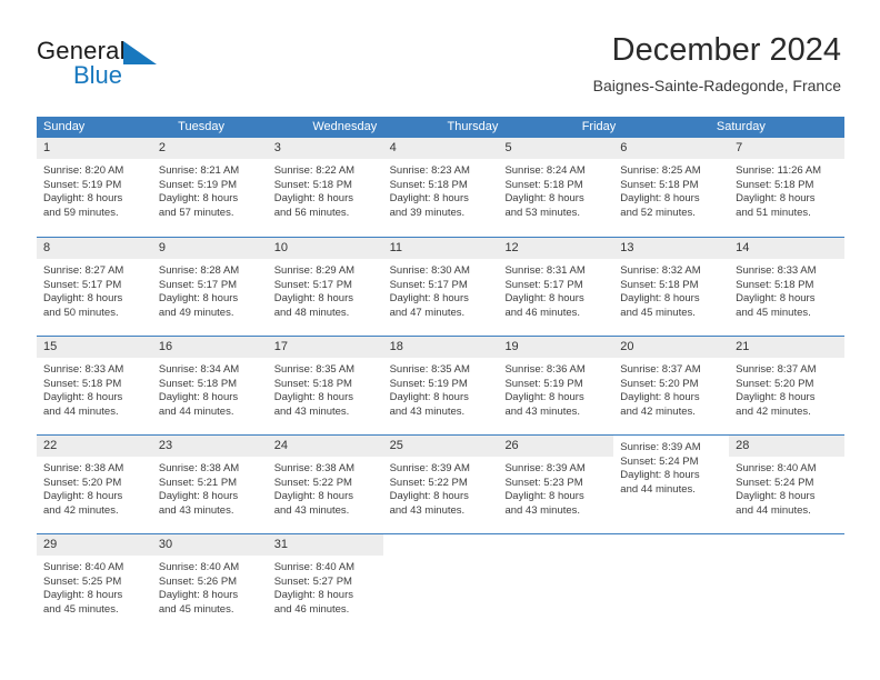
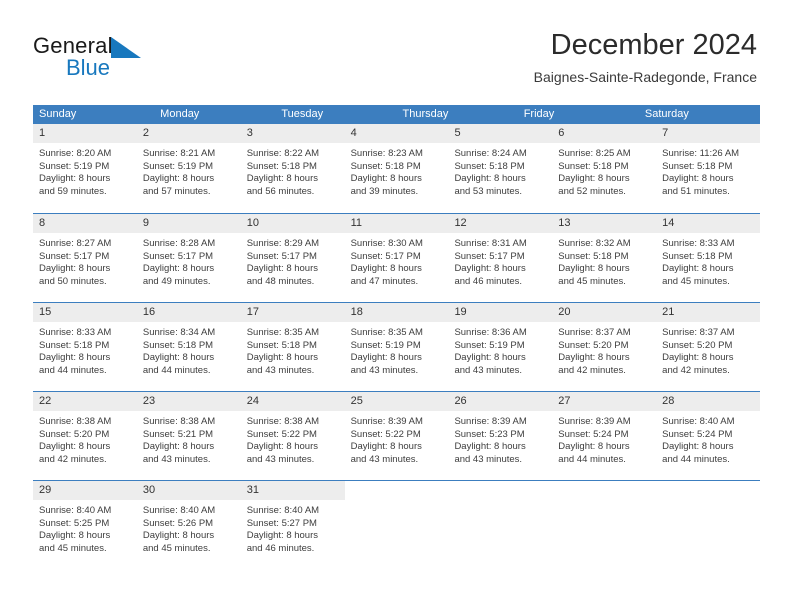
  General
  Blue
  December 2024
  Baignes-Sainte-Radegonde, France
  Sunday
+ Monday
  Tuesday
- Wednesday
  Thursday
  Friday
  Saturday
  1
  Sunrise: 8:20 AM
  Sunset: 5:19 PM
  Daylight: 8 hours
  and 59 minutes.
  2
  Sunrise: 8:21 AM
  Sunset: 5:19 PM
  Daylight: 8 hours
  and 57 minutes.
  3
  Sunrise: 8:22 AM
  Sunset: 5:18 PM
  Daylight: 8 hours
  and 56 minutes.
  4
  Sunrise: 8:23 AM
  Sunset: 5:18 PM
  Daylight: 8 hours
  and 39 minutes.
  5
  Sunrise: 8:24 AM
  Sunset: 5:18 PM
  Daylight: 8 hours
  and 53 minutes.
  6
  Sunrise: 8:25 AM
  Sunset: 5:18 PM
  Daylight: 8 hours
  and 52 minutes.
  7
  Sunrise: 11:26 AM
  Sunset: 5:18 PM
  Daylight: 8 hours
  and 51 minutes.
  8
  Sunrise: 8:27 AM
  Sunset: 5:17 PM
  Daylight: 8 hours
  and 50 minutes.
  9
  Sunrise: 8:28 AM
  Sunset: 5:17 PM
  Daylight: 8 hours
  and 49 minutes.
  10
  Sunrise: 8:29 AM
  Sunset: 5:17 PM
  Daylight: 8 hours
  and 48 minutes.
  11
  Sunrise: 8:30 AM
  Sunset: 5:17 PM
  Daylight: 8 hours
  and 47 minutes.
  12
  Sunrise: 8:31 AM
  Sunset: 5:17 PM
  Daylight: 8 hours
  and 46 minutes.
  13
  Sunrise: 8:32 AM
  Sunset: 5:18 PM
  Daylight: 8 hours
  and 45 minutes.
  14
  Sunrise: 8:33 AM
  Sunset: 5:18 PM
  Daylight: 8 hours
  and 45 minutes.
  15
  Sunrise: 8:33 AM
  Sunset: 5:18 PM
  Daylight: 8 hours
  and 44 minutes.
  16
  Sunrise: 8:34 AM
  Sunset: 5:18 PM
  Daylight: 8 hours
  and 44 minutes.
  17
  Sunrise: 8:35 AM
  Sunset: 5:18 PM
  Daylight: 8 hours
  and 43 minutes.
  18
  Sunrise: 8:35 AM
  Sunset: 5:19 PM
  Daylight: 8 hours
  and 43 minutes.
  19
  Sunrise: 8:36 AM
  Sunset: 5:19 PM
  Daylight: 8 hours
  and 43 minutes.
  20
  Sunrise: 8:37 AM
  Sunset: 5:20 PM
  Daylight: 8 hours
  and 42 minutes.
  21
  Sunrise: 8:37 AM
  Sunset: 5:20 PM
  Daylight: 8 hours
  and 42 minutes.
  22
  Sunrise: 8:38 AM
  Sunset: 5:20 PM
  Daylight: 8 hours
  and 42 minutes.
  23
  Sunrise: 8:38 AM
  Sunset: 5:21 PM
  Daylight: 8 hours
  and 43 minutes.
  24
  Sunrise: 8:38 AM
  Sunset: 5:22 PM
  Daylight: 8 hours
  and 43 minutes.
  25
  Sunrise: 8:39 AM
  Sunset: 5:22 PM
  Daylight: 8 hours
  and 43 minutes.
  26
  Sunrise: 8:39 AM
  Sunset: 5:23 PM
  Daylight: 8 hours
  and 43 minutes.
+ 27
  Sunrise: 8:39 AM
  Sunset: 5:24 PM
  Daylight: 8 hours
  and 44 minutes.
  28
  Sunrise: 8:40 AM
  Sunset: 5:24 PM
  Daylight: 8 hours
  and 44 minutes.
  29
  Sunrise: 8:40 AM
  Sunset: 5:25 PM
  Daylight: 8 hours
  and 45 minutes.
  30
  Sunrise: 8:40 AM
  Sunset: 5:26 PM
  Daylight: 8 hours
  and 45 minutes.
  31
  Sunrise: 8:40 AM
  Sunset: 5:27 PM
  Daylight: 8 hours
  and 46 minutes.
